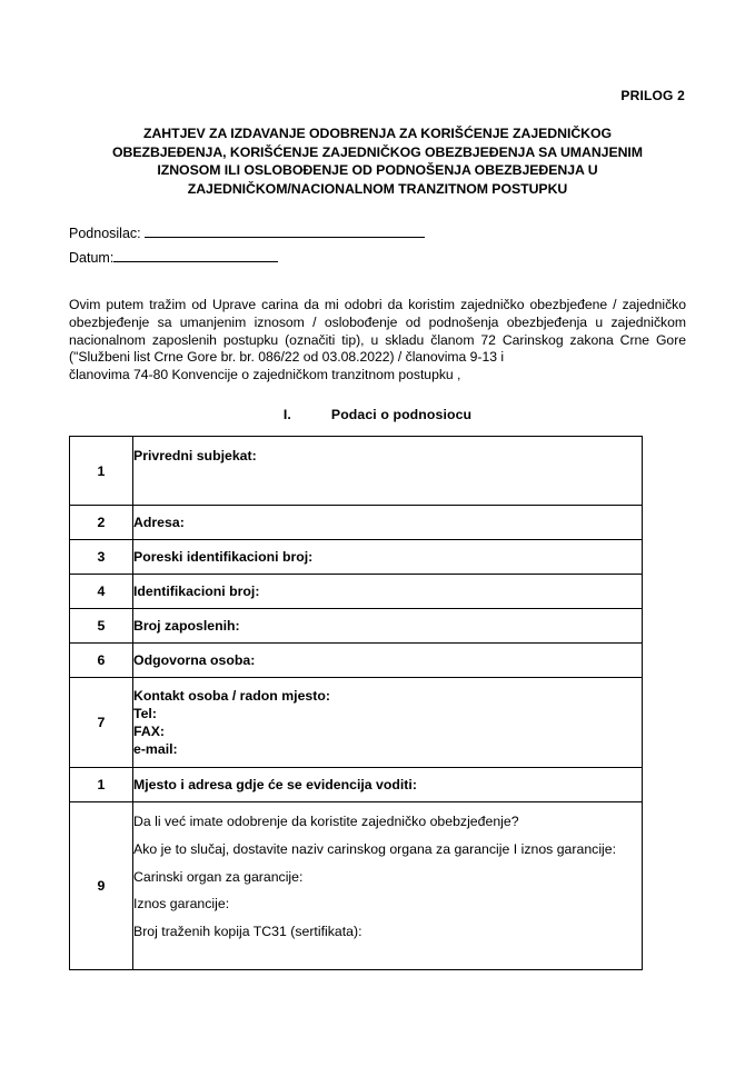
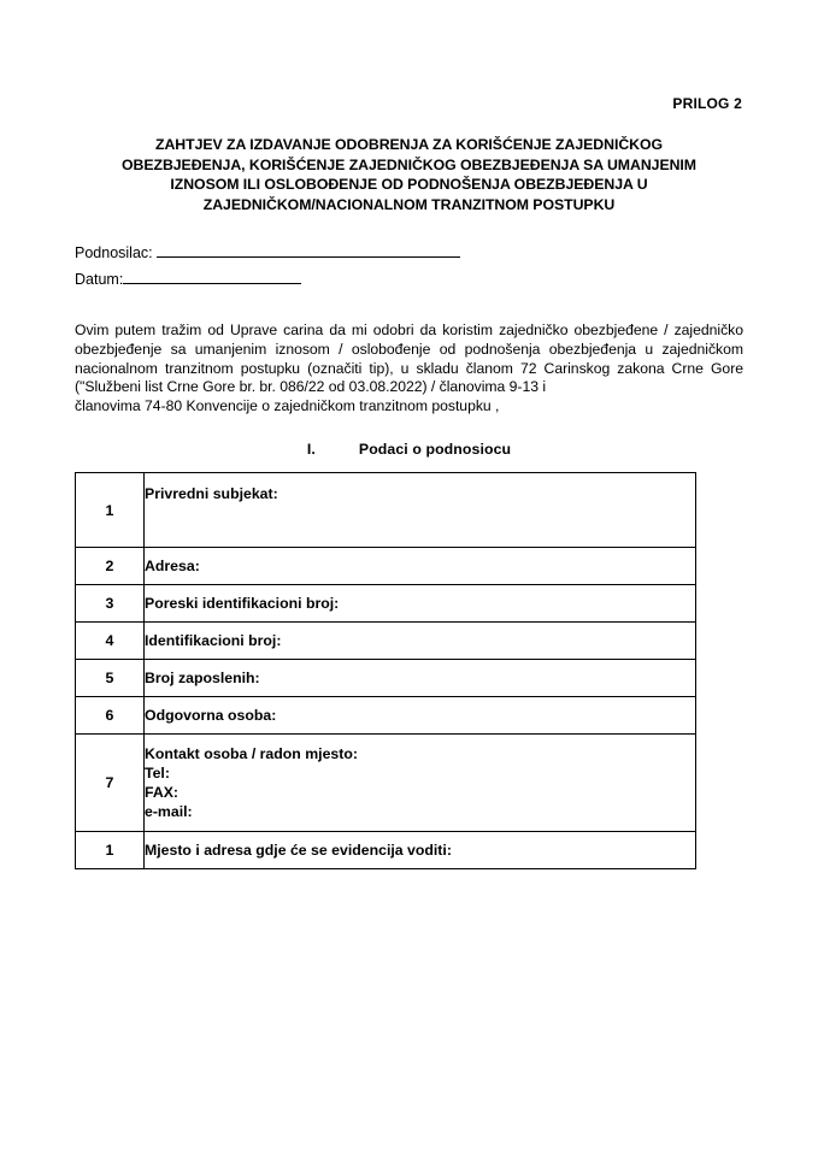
  PRILOG 2
  ZAHTJEV ZA IZDAVANJE ODOBRENJA ZA KORIŠĆENJE ZAJEDNIČKOG
  OBEZBJEĐENJA, KORIŠĆENJE ZAJEDNIČKOG OBEZBJEĐENJA SA UMANJENIM
  IZNOSOM ILI OSLOBOĐENJE OD PODNOŠENJA OBEZBJEĐENJA U
  ZAJEDNIČKOM/NACIONALNOM TRANZITNOM POSTUPKU
  Podnosilac:
  Datum:
- Ovim putem tražim od Uprave carina da mi odobri da koristim zajedničko obezbjeđene / zajedničko obezbjeđenje sa umanjenim iznosom / oslobođenje od podnošenja obezbjeđenja u zajedničkom nacionalnom zaposlenih postupku (označiti tip), u skladu članom 72 Carinskog zakona Crne Gore ("Službeni list Crne Gore br. br. 086/22 od 03.08.2022) / članovima 9-13 i
+ Ovim putem tražim od Uprave carina da mi odobri da koristim zajedničko obezbjeđene / zajedničko obezbjeđenje sa umanjenim iznosom / oslobođenje od podnošenja obezbjeđenja u zajedničkom nacionalnom tranzitnom postupku (označiti tip), u skladu članom 72 Carinskog zakona Crne Gore ("Službeni list Crne Gore br. br. 086/22 od 03.08.2022) / članovima 9-13 i
  članovima 74-80 Konvencije o zajedničkom tranzitnom postupku ,
  I. Podaci o podnosiocu
  1	Privredni subjekat:
  2	Adresa:
  3	Poreski identifikacioni broj:
  4	Identifikacioni broj:
  5	Broj zaposlenih:
  6	Odgovorna osoba:
  7	Kontakt osoba / radon mjesto: Tel: FAX: e-mail:
  1	Mjesto i adresa gdje će se evidencija voditi:
- 9	Da li već imate odobrenje da koristite zajedničko obebzjeđenje? Ako je to slučaj, dostavite naziv carinskog organa za garancije I iznos garancije: Carinski organ za garancije: Iznos garancije: Broj traženih kopija TC31 (sertifikata):
